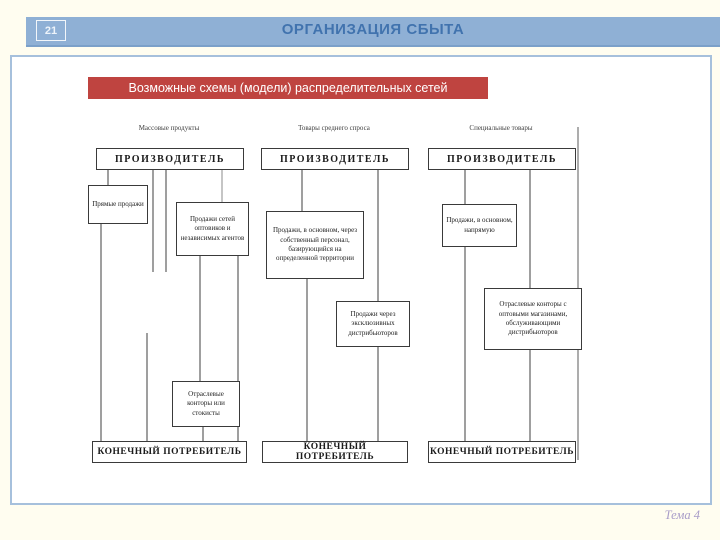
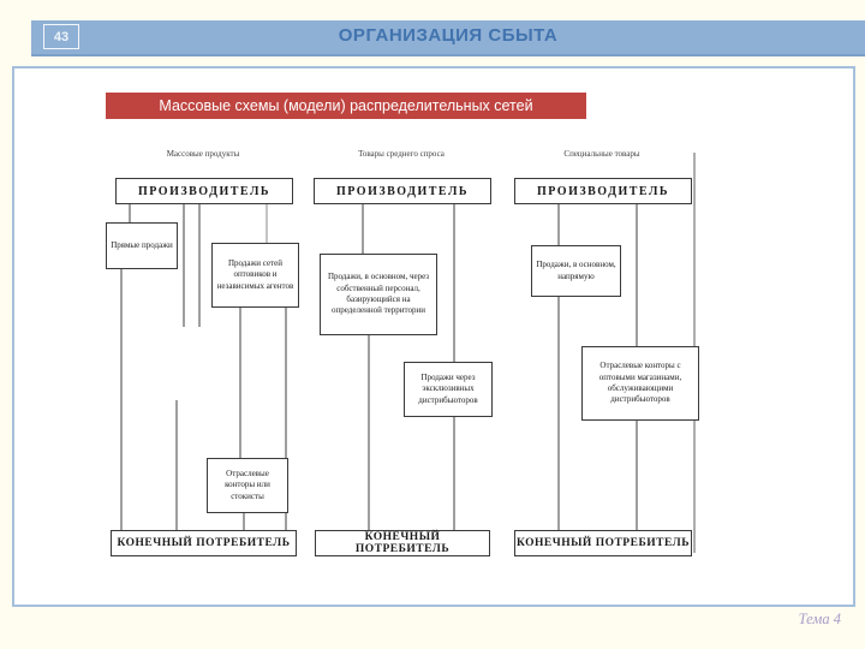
- 21
+ 43
  ОРГАНИЗАЦИЯ СБЫТА
- Возможные схемы (модели) распределительных сетей
+ Массовые схемы (модели) распределительных сетей
  Массовые продукты
  Товары среднего спроса
  Специальные товары
  ПРОИЗВОДИТЕЛЬ
  ПРОИЗВОДИТЕЛЬ
  ПРОИЗВОДИТЕЛЬ
  Прямые продажи
  Продажи сетей оптовиков и независимых агентов
  Отраслевые конторы или стокисты
  Продажи, в основном, через собственный персонал, базирующийся на
  Продажи через эксклюзивных дистрибьюторов
  Продажи, в основном, напрямую
  Отраслевые конторы с оптовыми магазинами, обслуживающими дистрибьюторов
  КОНЕЧНЫЙ ПОТРЕБИТЕЛЬ
  КОНЕЧНЫЙ ПОТРЕБИТЕЛЬ
  КОНЕЧНЫЙ ПОТРЕБИТЕЛЬ
  Тема 4
